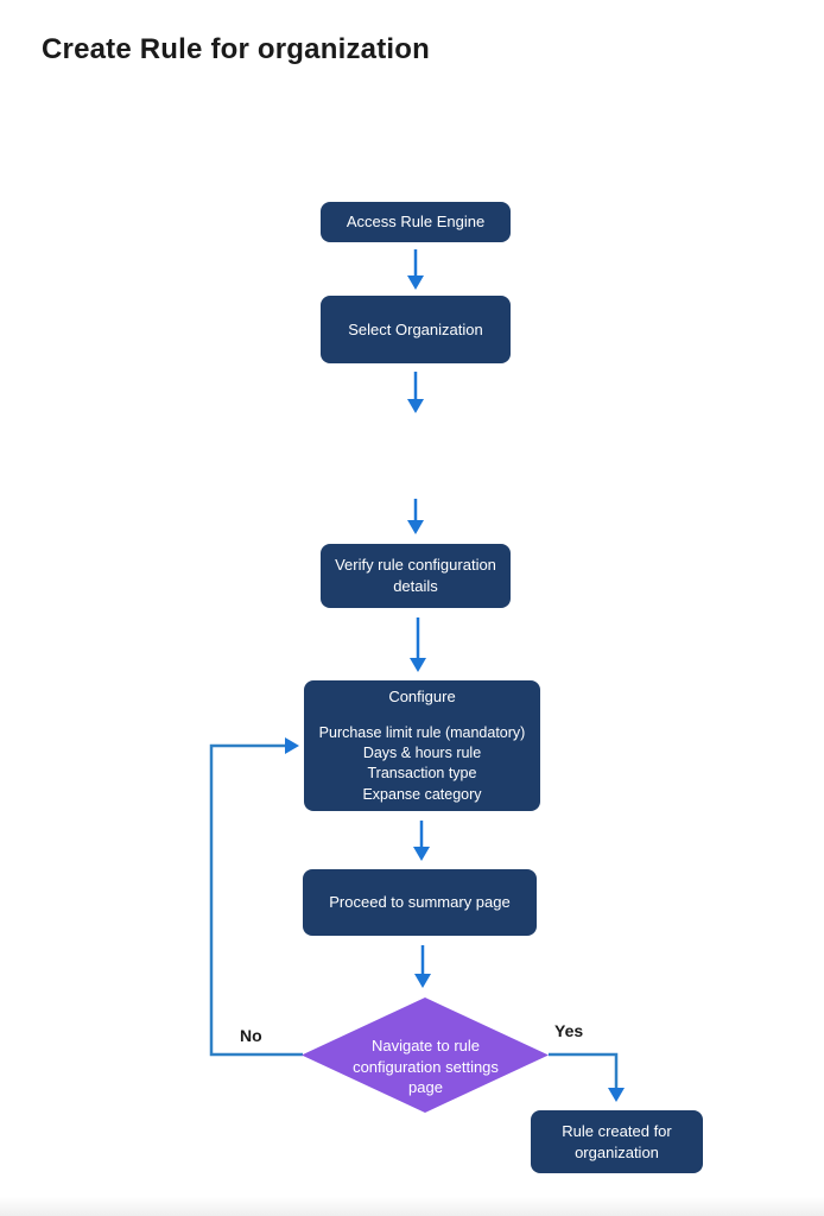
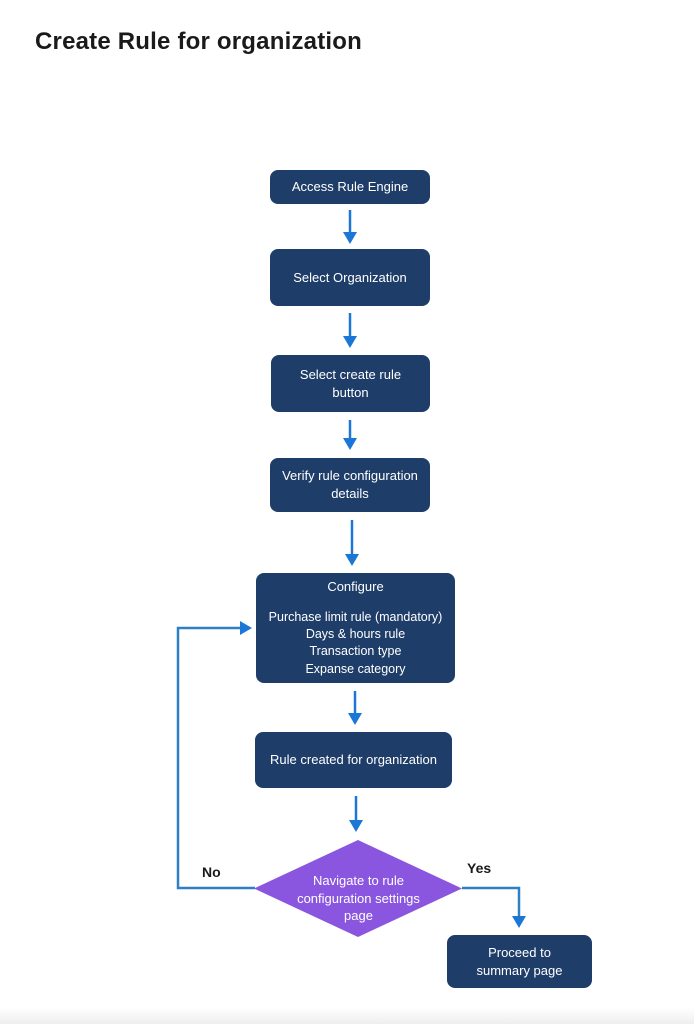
  Create Rule for organization
  Access Rule Engine
  Select Organization
+ Select create rule button
  Verify rule configuration details
  Configure
  Purchase limit rule (mandatory)
  Days & hours rule
  Transaction type
  Expanse category
- Proceed to summary page
+ Rule created for organization
  Navigate to rule configuration settings page
- Rule created for organization
+ Proceed to summary page
  No
  Yes
